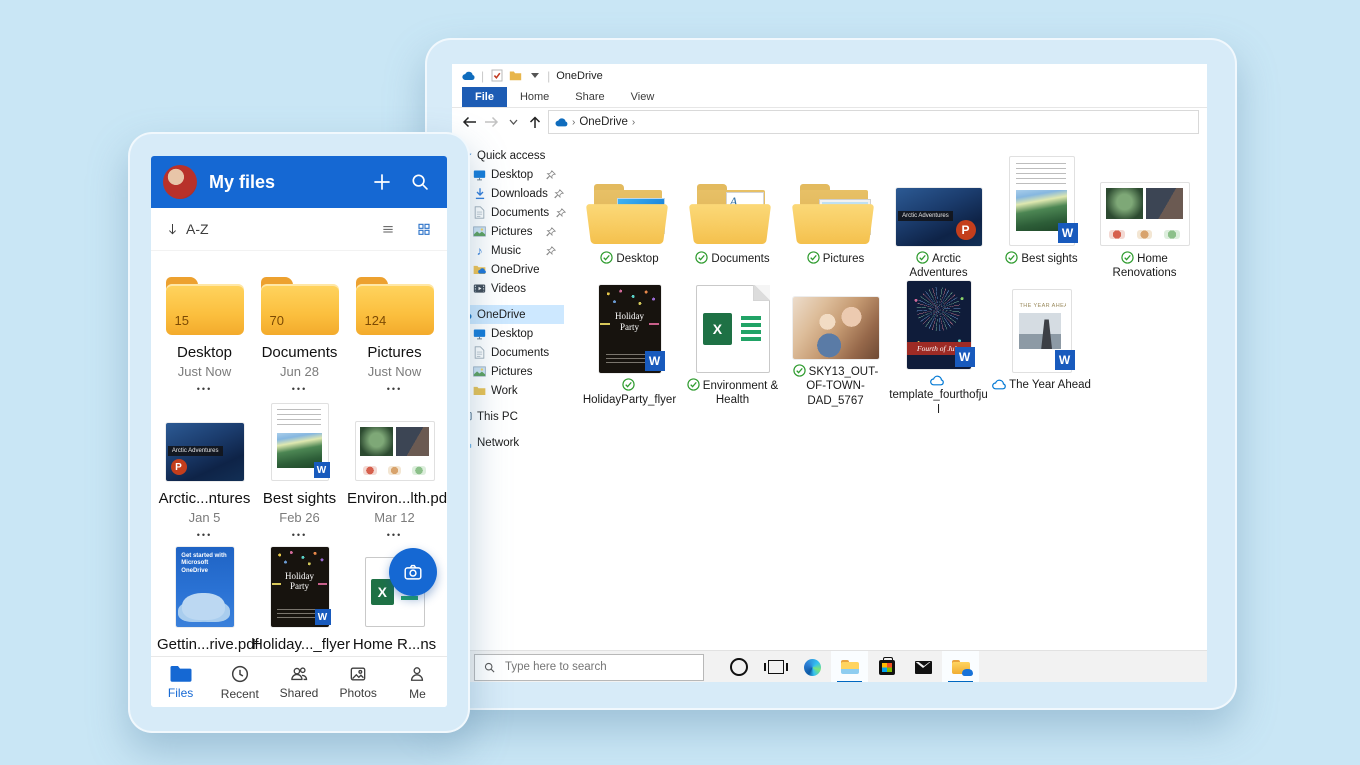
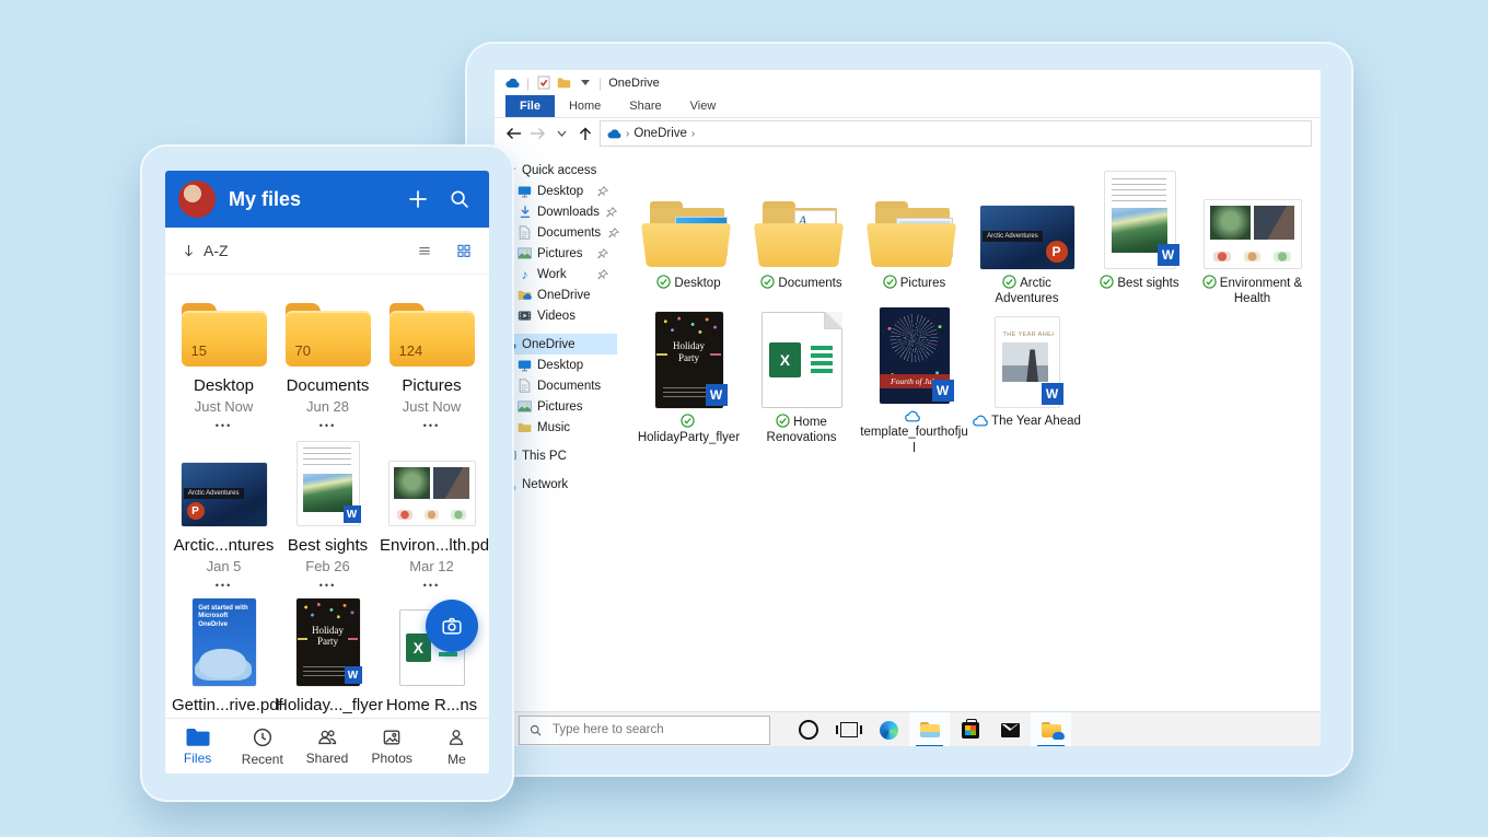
  |
  |
  OneDrive
  File
  Home
  Share
  View
  ›
  OneDrive
  ›
  Quick access
  Desktop
  Downloads
  Documents
  Pictures
  ♪
- Music
+ Work
  OneDrive
  Videos
  OneDrive
  Desktop
  Documents
  Pictures
- Work
+ Music
  This PC
  Network
  Desktop
  Documents
  Pictures
  P
  Arctic Adventures
  W
  Best sights
- Home Renovations
+ Environment & Health
  Holiday
  Party
  W
  HolidayParty_flyer
  X
- Environment & Health
+ Home Renovations
- SKY13_OUT-OF-TOWN-DAD_5767
  Fourth of Ju
  W
  template_fourthofjul
  W
  The Year Ahead
  Type here to search
  My files
  A-Z
  15
  Desktop
  Just Now
  •••
  70
  Documents
  Jun 28
  •••
  124
  Pictures
  Just Now
  •••
  P
  Arctic...ntures
  Jan 5
  •••
  W
  Best sights
  Feb 26
  •••
  Environ...lth.pd
  Mar 12
  •••
  Gettin...rive.pd
  Holiday
  Party
  W
  Holiday..._flye
  X
  Home R...ns
  Files
  Recent
  Shared
  Photos
  Me
